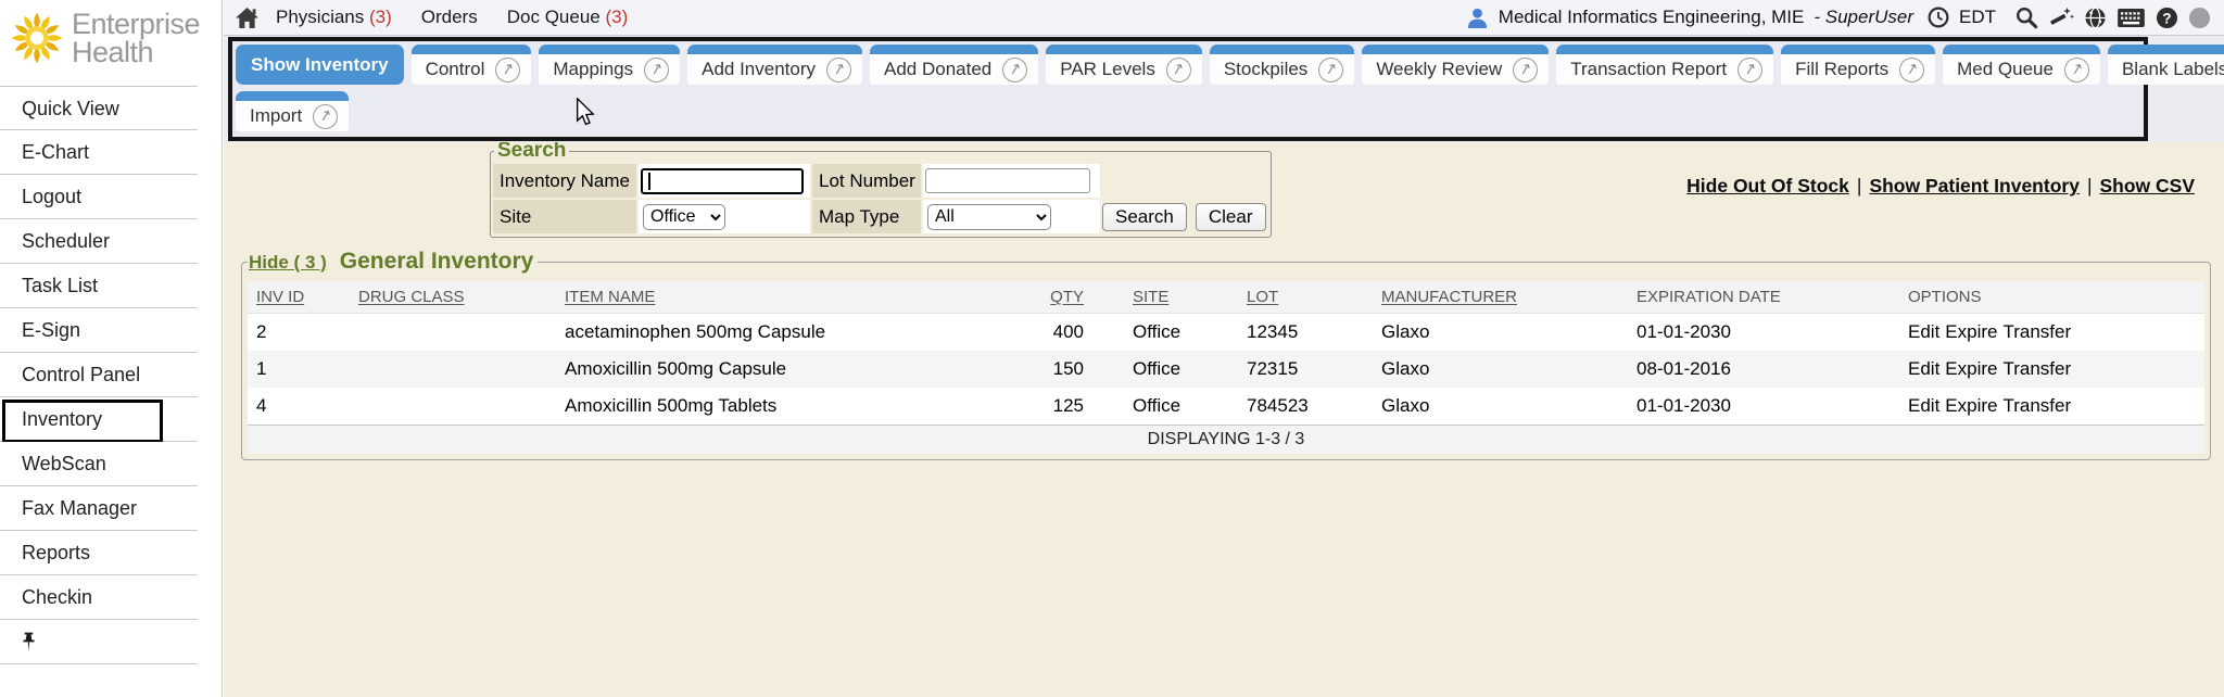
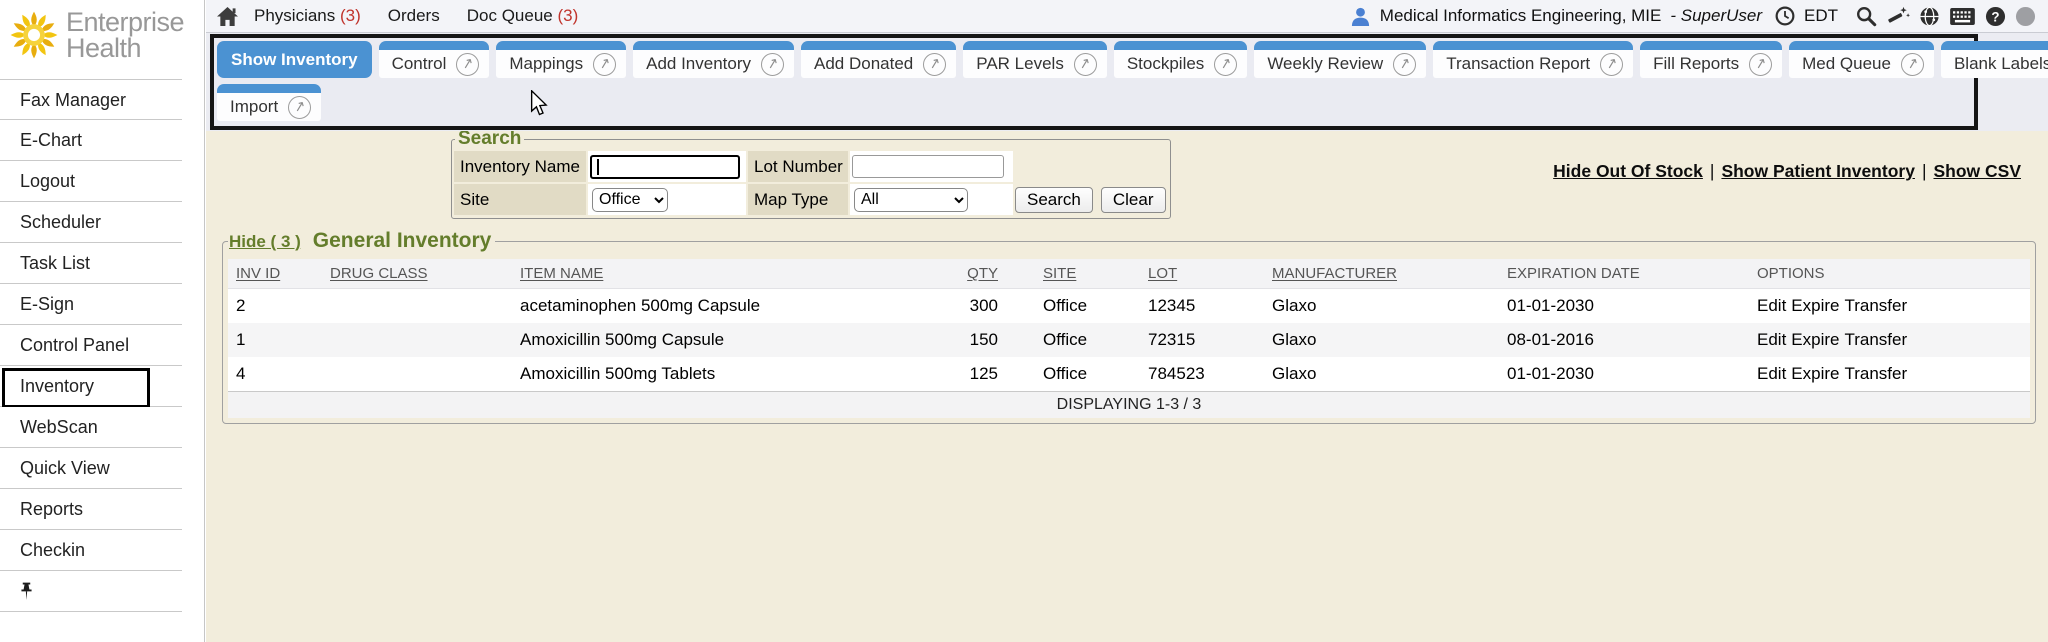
  Enterprise
  Health
- Quick View
+ Fax Manager
  E-Chart
  Logout
  Scheduler
  Task List
  E-Sign
  Control Panel
  Inventory
  WebScan
- Fax Manager
+ Quick View
  Reports
  Checkin
  Physicians (3)
  Orders
  Doc Queue (3)
  Medical Informatics Engineering, MIE
  - SuperUser
  EDT
  ?
  Show Inventory
  Control
  Mappings
  Add Inventory
  Add Donated
  PAR Levels
  Stockpiles
  Weekly Review
  Transaction Report
  Fill Reports
  Med Queue
  Blank Labels
  Import
  Search
  Inventory Name
  Lot Number
  Site
  Office
  Map Type
  All
  Search
  Clear
  Hide Out Of Stock | Show Patient Inventory | Show CSV
  Hide ( 3 )
  General Inventory
  INV ID	DRUG CLASS	ITEM NAME	QTY	SITE	LOT	MANUFACTURER	EXPIRATION DATE	OPTIONS
- 2		acetaminophen 500mg Capsule	400	Office	12345	Glaxo	01-01-2030	Edit Expire Transfer
+ 2		acetaminophen 500mg Capsule	300	Office	12345	Glaxo	01-01-2030	Edit Expire Transfer
  1		Amoxicillin 500mg Capsule	150	Office	72315	Glaxo	08-01-2016	Edit Expire Transfer
  4		Amoxicillin 500mg Tablets	125	Office	784523	Glaxo	01-01-2030	Edit Expire Transfer
  DISPLAYING 1-3 / 3
